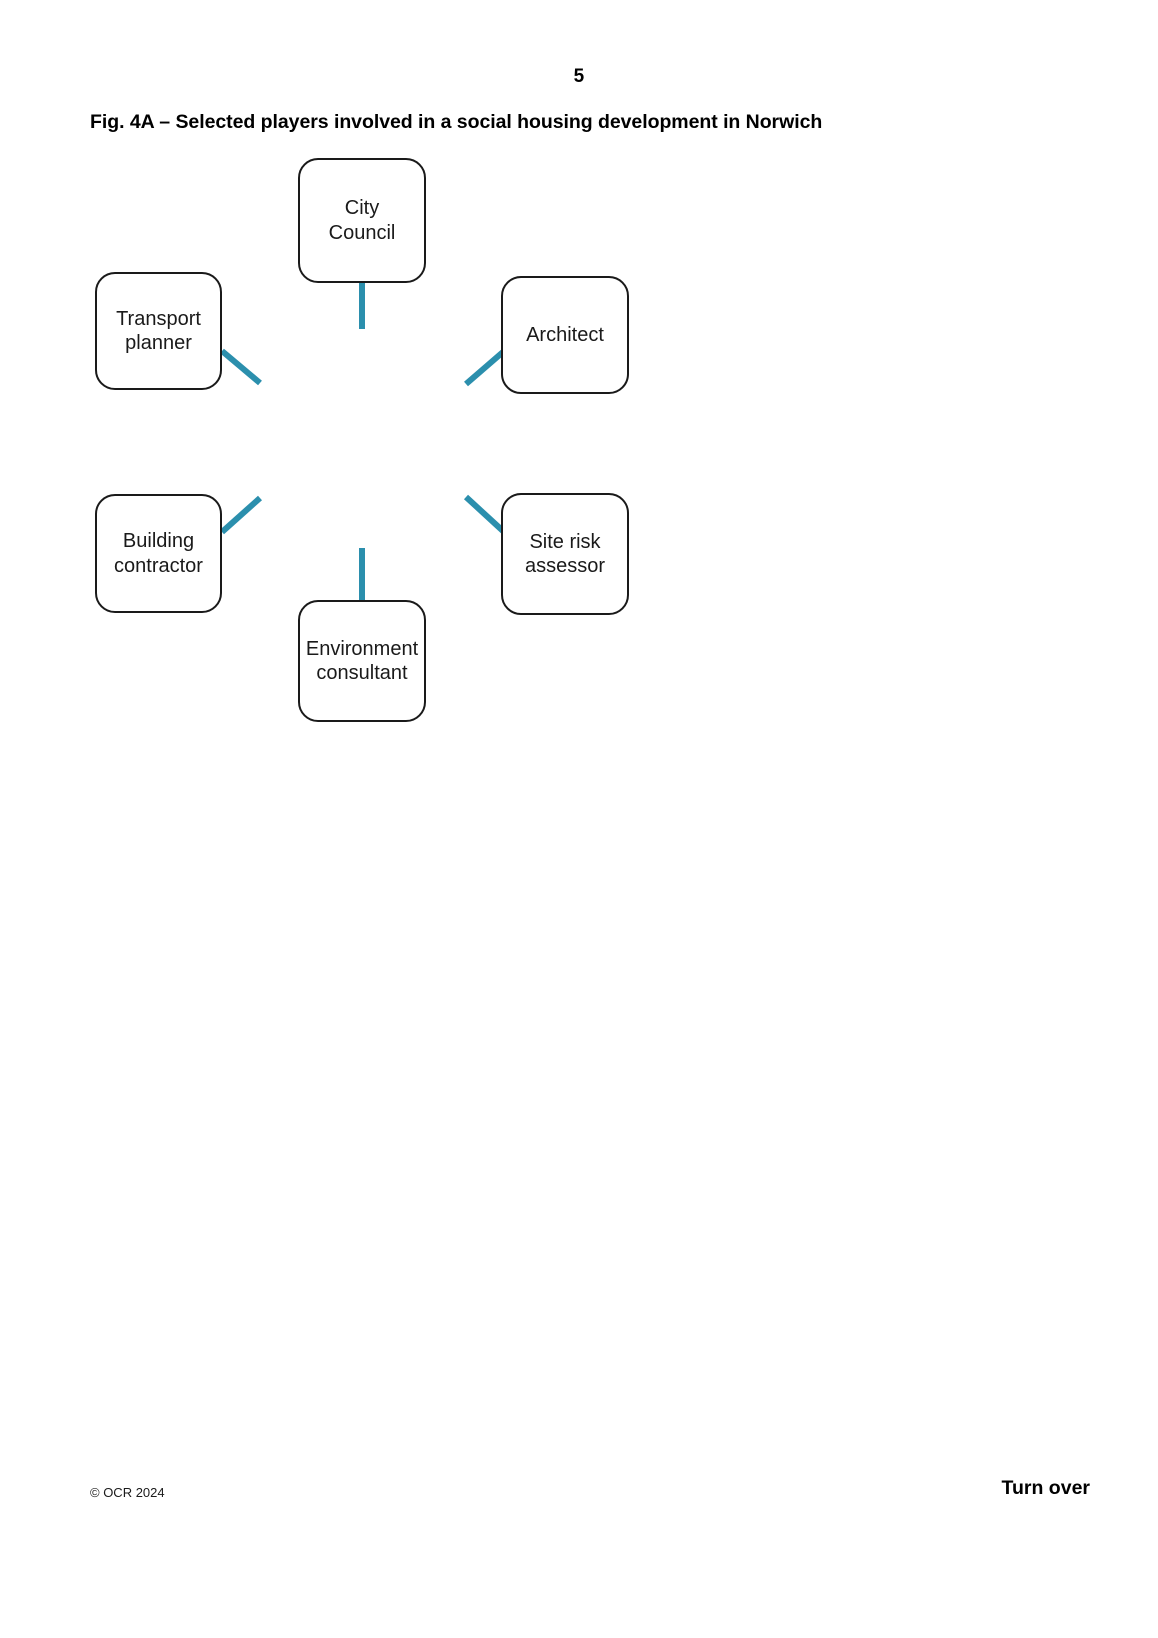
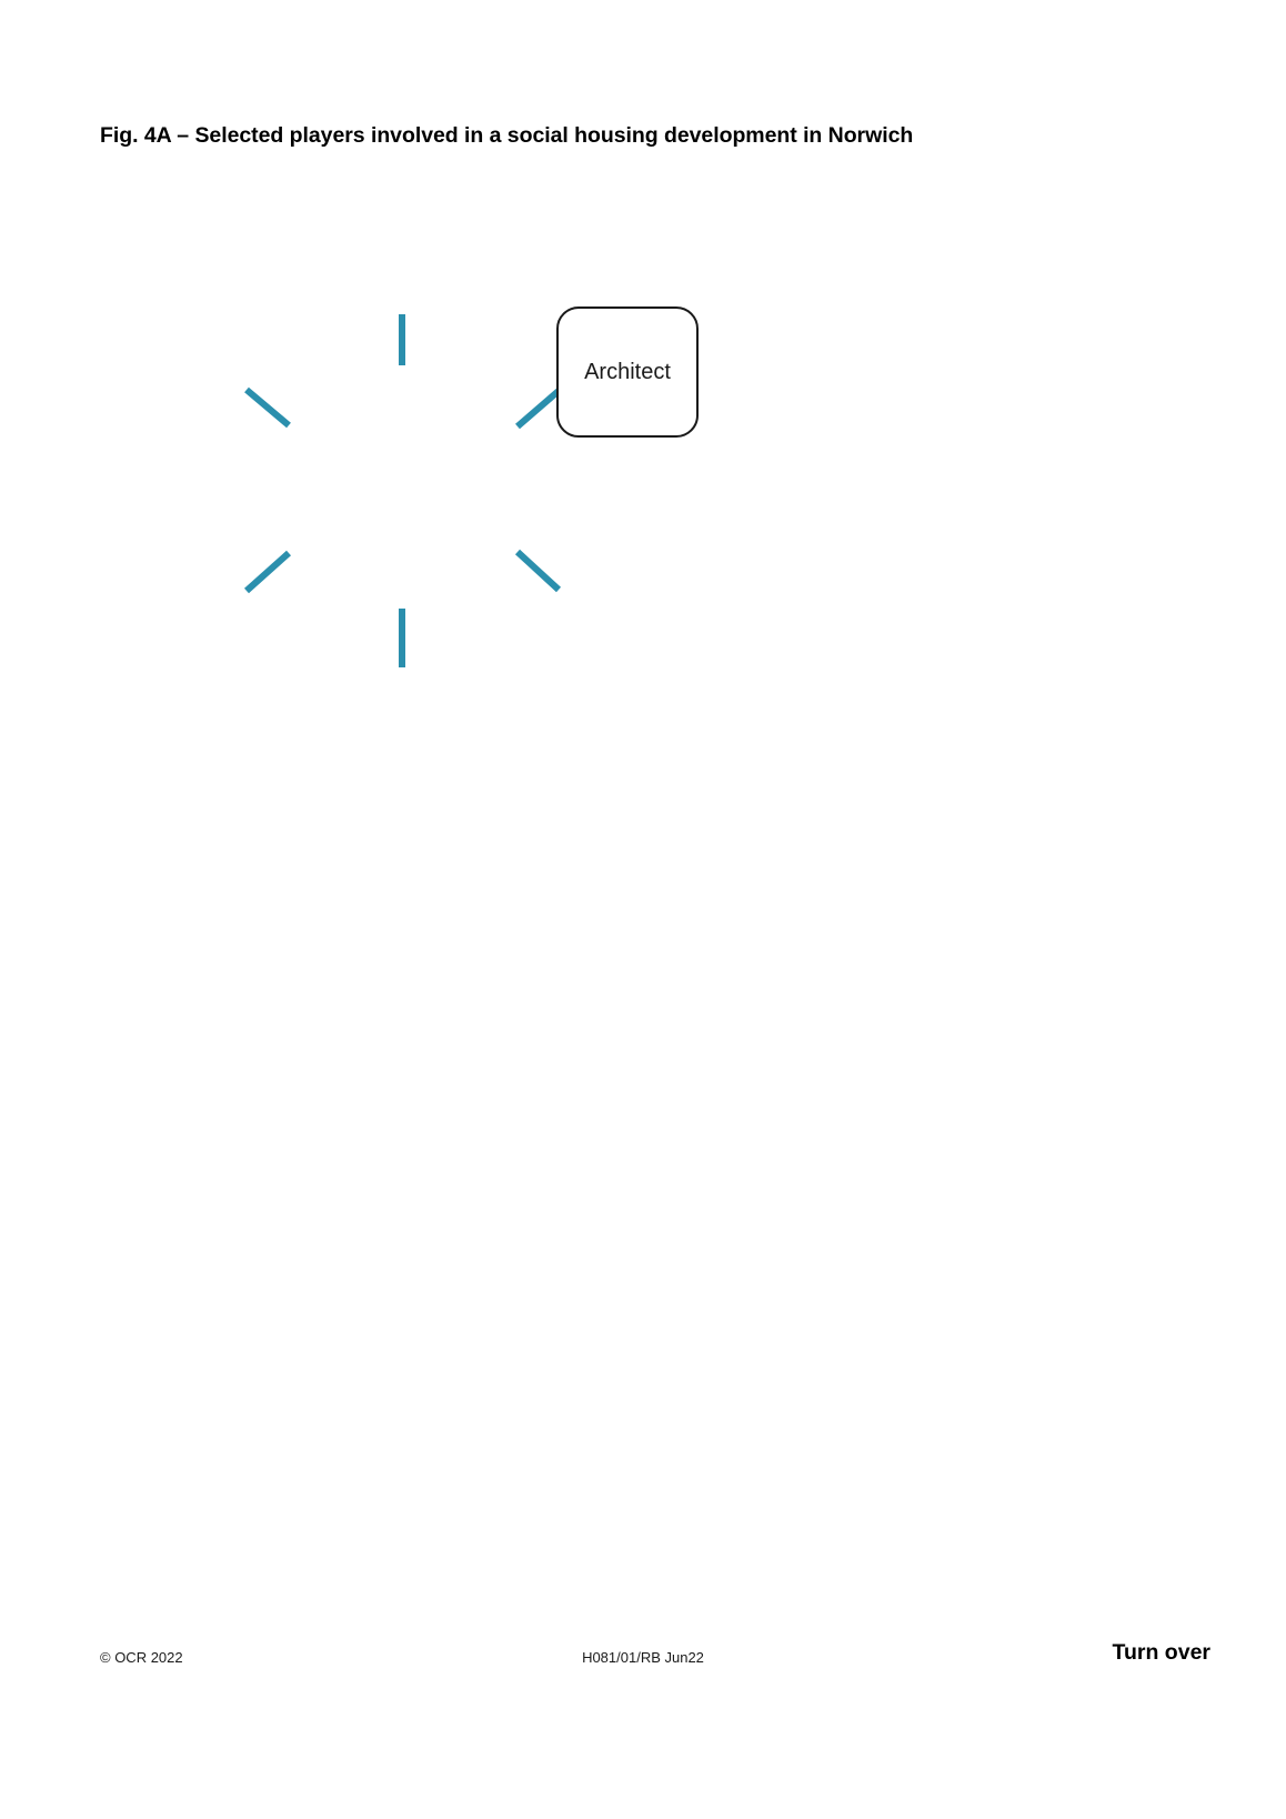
- 5
  Fig. 4A – Selected players involved in a social housing development in Norwich
- City
- Council
- Transport
- planner
  Architect
- Building
- contractor
- Site risk
- assessor
- Environment
- consultant
- © OCR 2024
+ © OCR 2022
+ H081/01/RB Jun22
  Turn over
